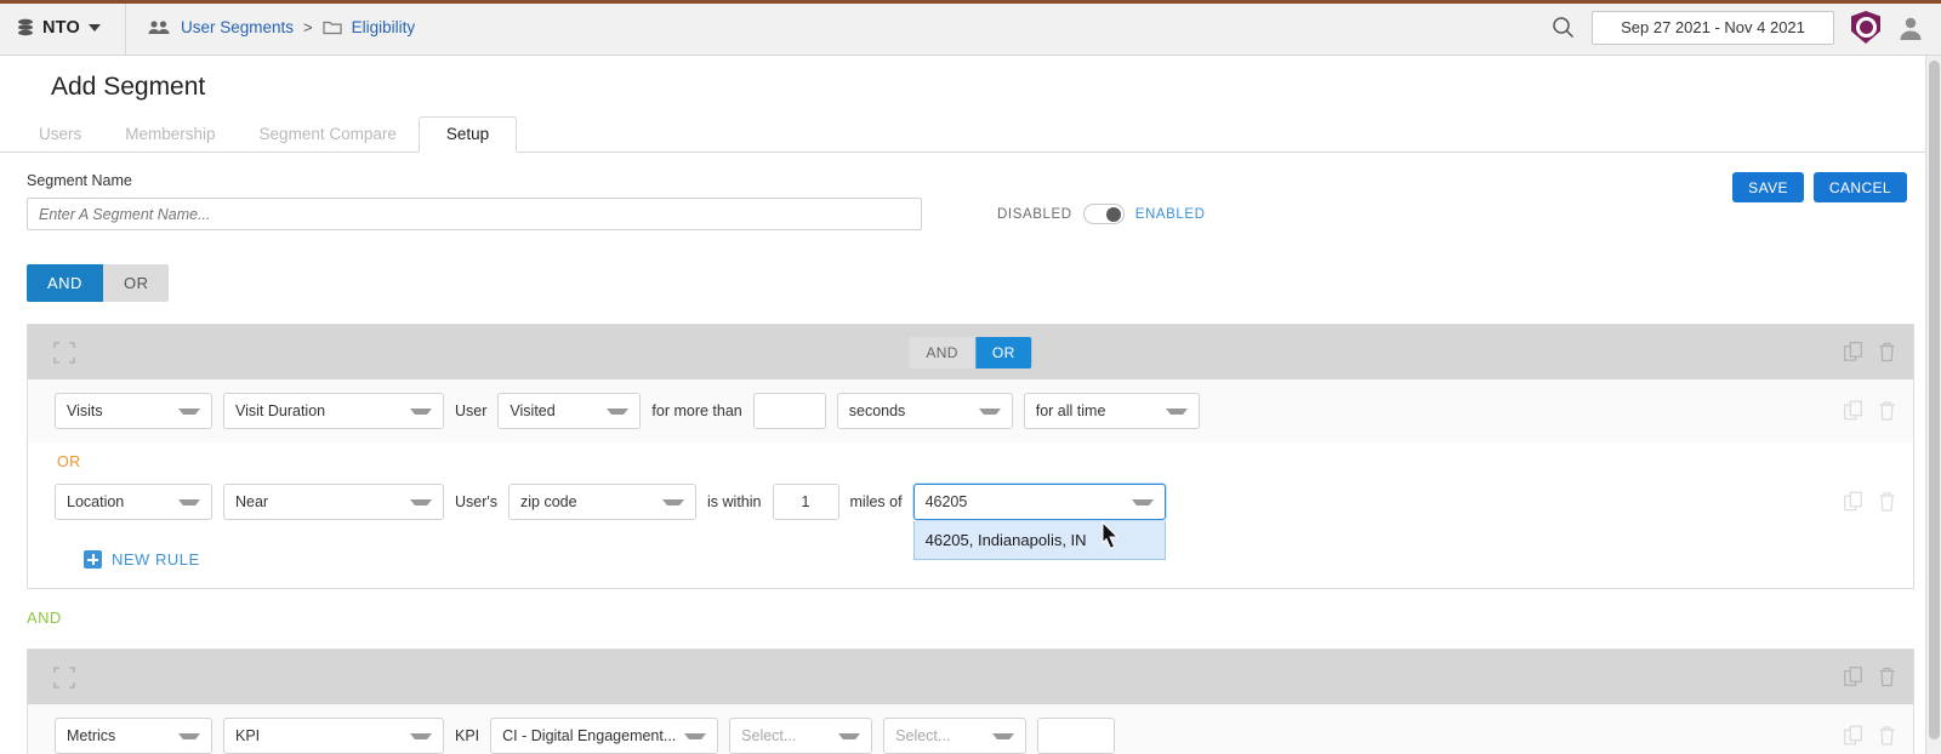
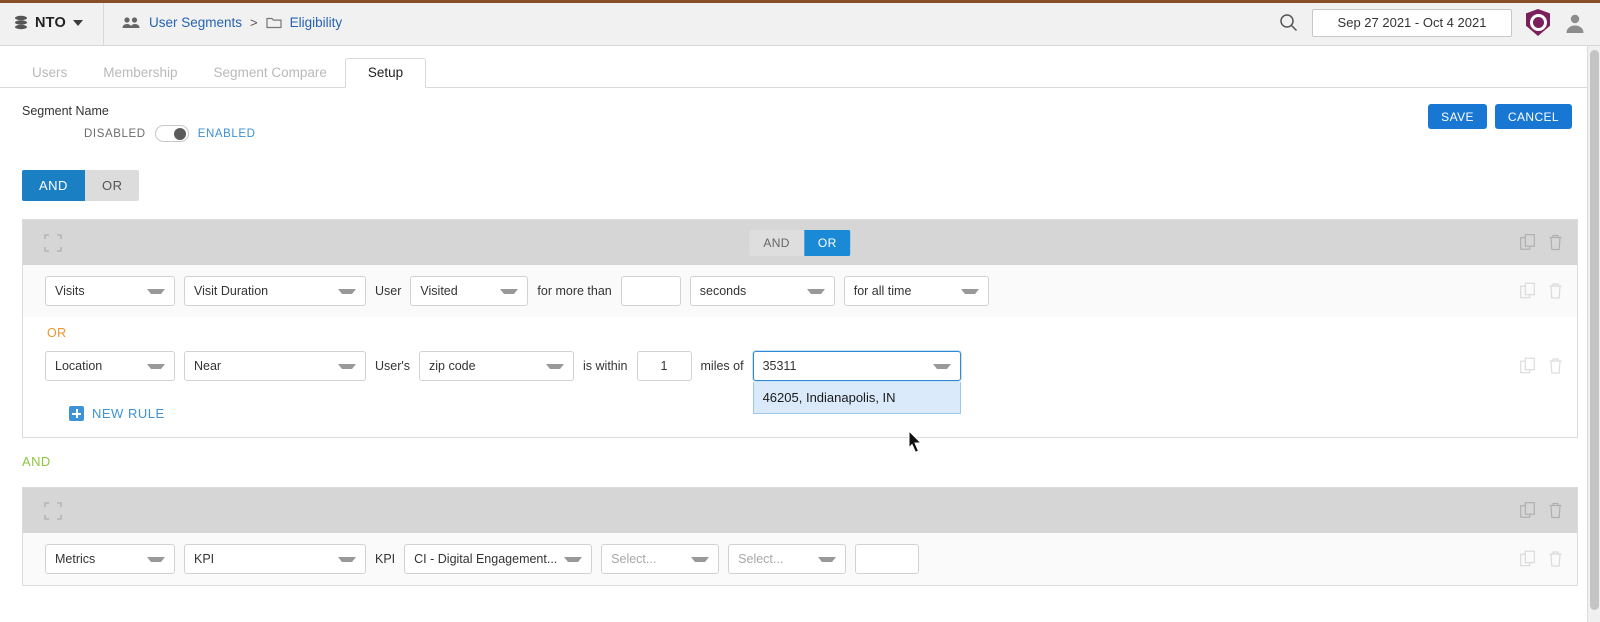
  NTO
  User Segments
  >
  Eligibility
- Sep 27 2021 - Nov 4 2021
+ Sep 27 2021 - Oct 4 2021
- Add Segment
  Users
  Membership
  Segment Compare
  Setup
  Segment Name
- Enter A Segment Name...
  DISABLED
  ENABLED
  SAVE
  CANCEL
  AND
  OR
  AND
  OR
  Visits
  Visit Duration
  User
  Visited
  for more than
  seconds
  for all time
  OR
  Location
  Near
  User's
  zip code
  is within
  1
  miles of
- 46205
+ 35311
  46205, Indianapolis, IN
  NEW RULE
  AND
  Metrics
  KPI
  KPI
  CI - Digital Engagement...
  Select...
  Select...
